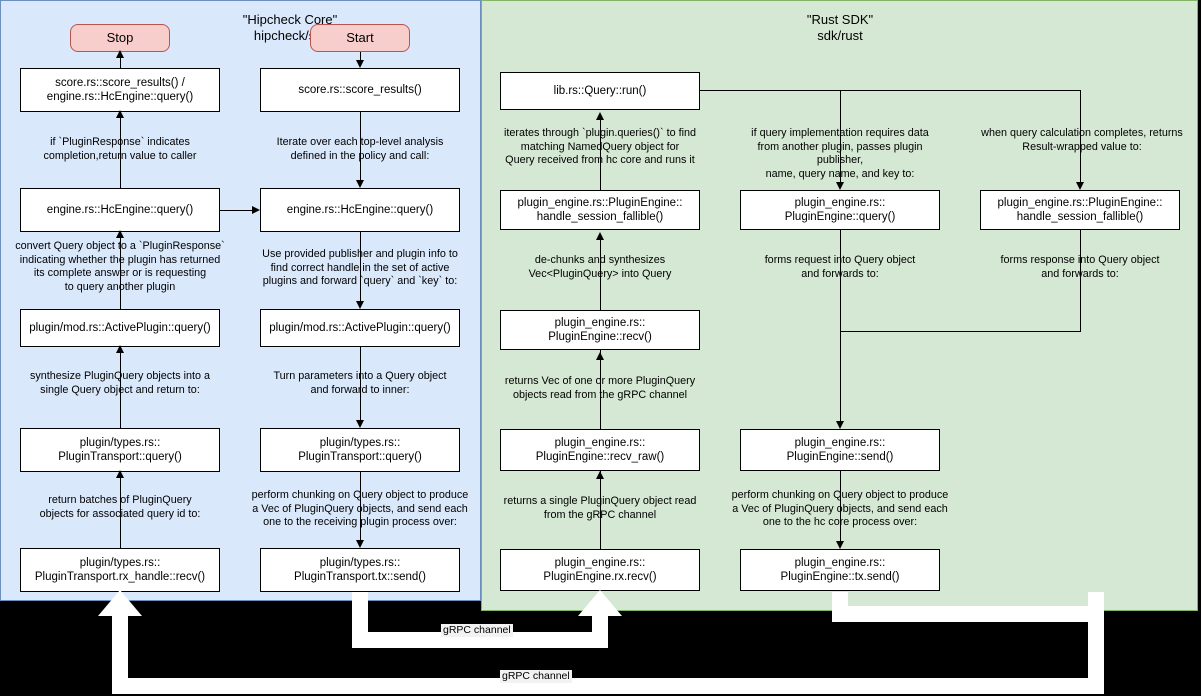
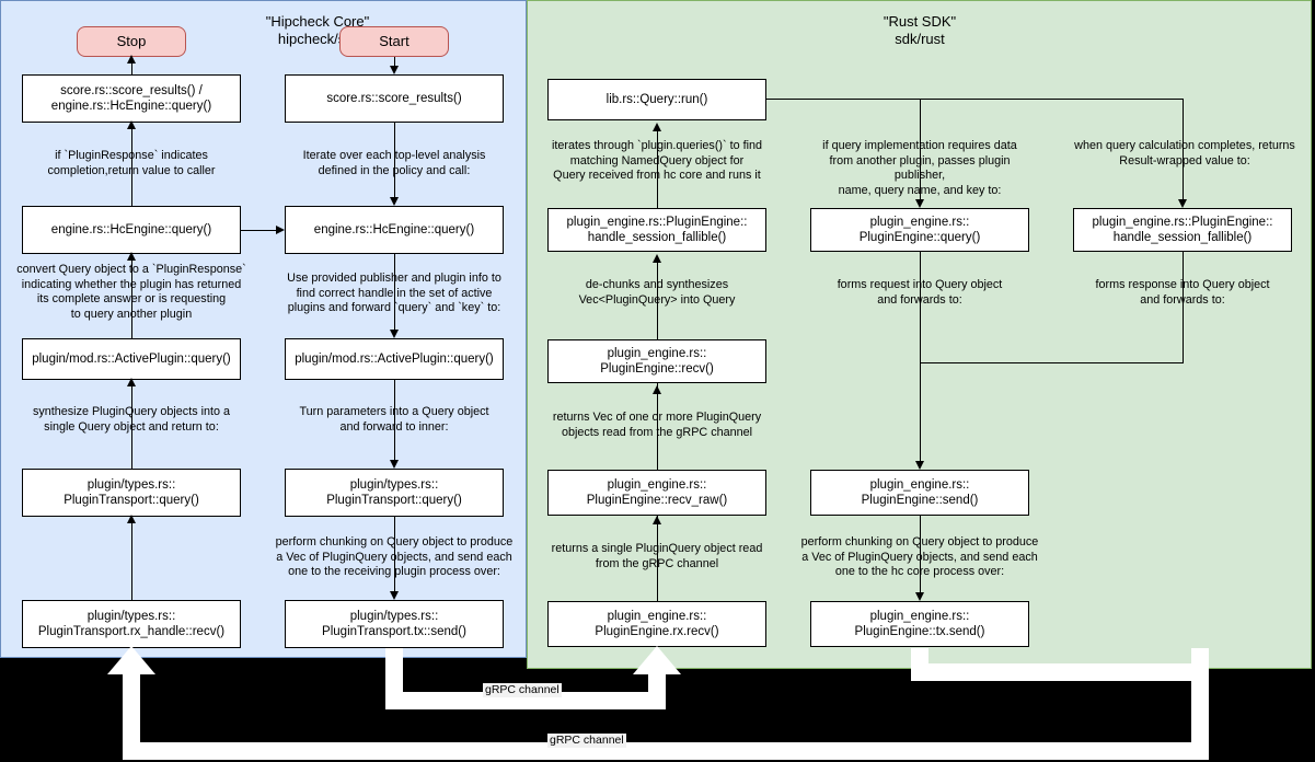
  "Hipcheck Core"
  hipcheck/
  "Rust SDK"
  sdk/rust
  Stop
  Start
  score.rs::score_results() /
  engine.rs::HcEngine::query()
  engine.rs::HcEngine::query()
  plugin/mod.rs::ActivePlugin::query()
  plugin/types.rs::
  PluginTransport::query()
  plugin/types.rs::
  PluginTransport.rx_handle::recv()
  if `PluginResponse` indicates
  completion,return value to caller
  convert Query object to a `PluginResponse`
  indicating whether the plugin has returned
  its complete answer or is requesting
  to query another plugin
  synthesize PluginQuery objects into a
  single Query object and return to:
- return batches of PluginQuery
- objects for associated query id to:
  score.rs::score_results()
  engine.rs::HcEngine::query()
  plugin/mod.rs::ActivePlugin::query()
  plugin/types.rs::
  PluginTransport::query()
  plugin/types.rs::
  PluginTransport.tx::send()
  Iterate over each top-level analysis
  defined in the policy and call:
  Use provided publisher and plugin info to
  find correct handle in the set of active
  plugins and forward `query` and `key` to:
  Turn parameters into a Query object
  and forward to inner:
  perform chunking on Query object to produce
  a Vec of PluginQuery objects, and send each
  one to the receiving plugin process over:
  lib.rs::Query::run()
  plugin_engine.rs::PluginEngine::
  handle_session_fallible()
  plugin_engine.rs::
  PluginEngine::recv()
  plugin_engine.rs::
  PluginEngine::recv_raw()
  plugin_engine.rs::
  PluginEngine.rx.recv()
  iterates through `plugin.queries()` to find
  matching NamedQuery object for
  Query received from hc core and runs it
  de-chunks and synthesizes
  Vec<PluginQuery> into Query
  returns Vec of one or more PluginQuery
  objects read from the gRPC channel
  returns a single PluginQuery object read
  from the gRPC channel
  plugin_engine.rs::
  PluginEngine::query()
  plugin_engine.rs::
  PluginEngine::send()
  plugin_engine.rs::
  PluginEngine::tx.send()
  if query implementation requires data
  from another plugin, passes plugin publisher,
  name, query name, and key to:
  forms request into Query object
  and forwards to:
  perform chunking on Query object to produce
  a Vec of PluginQuery objects, and send each
  one to the hc core process over:
  plugin_engine.rs::PluginEngine::
  handle_session_fallible()
  when query calculation completes, returns
  Result-wrapped value to:
  forms response into Query object
  and forwards to:
  gRPC channel
  gRPC channel
